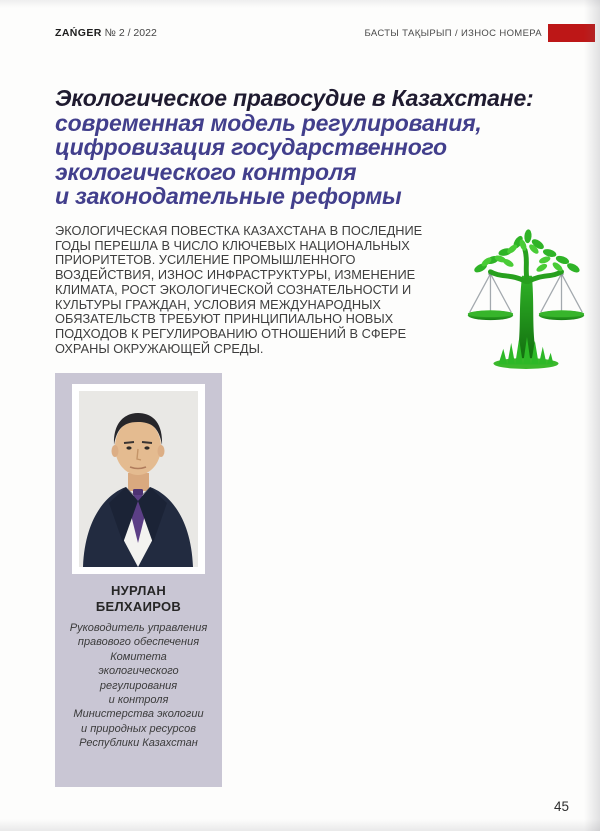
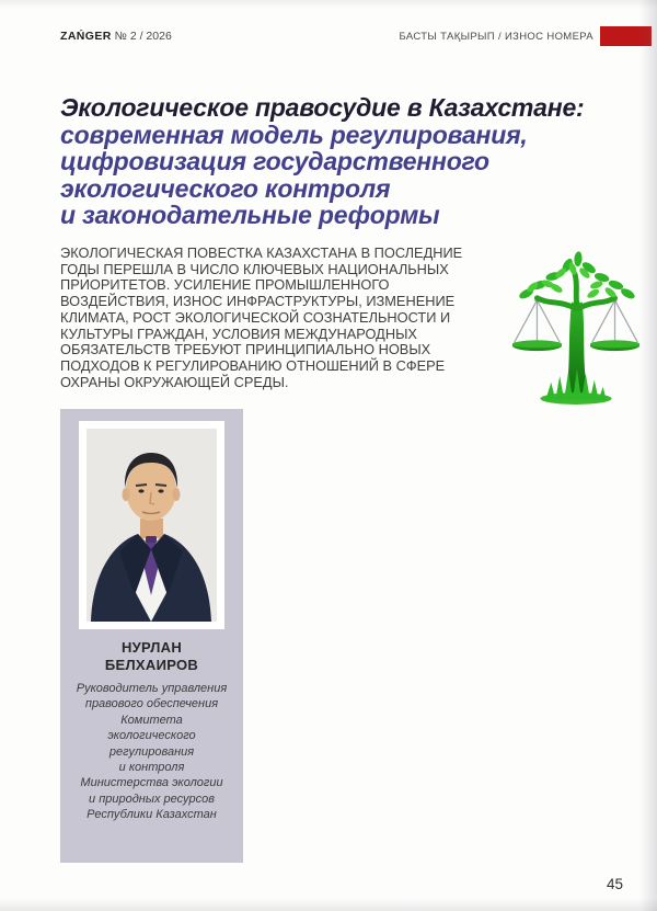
- ZAŃGER № 2 / 2022
+ ZAŃGER № 2 / 2026
  БАСТЫ ТАҚЫРЫП / ИЗНОС НОМЕРА
  Экологическое правосудие в Казахстане:
  современная модель регулирования,
  цифровизация государственного
  экологического контроля
  и законодательные реформы
  ЭКОЛОГИЧЕСКАЯ ПОВЕСТКА КАЗАХСТАНА В ПОСЛЕДНИЕ ГОДЫ ПЕРЕШЛА В ЧИСЛО КЛЮЧЕВЫХ НАЦИОНАЛЬНЫХ ПРИОРИТЕТОВ. УСИЛЕНИЕ ПРОМЫШЛЕННОГО ВОЗДЕЙСТВИЯ, ИЗНОС ИНФРАСТРУКТУРЫ, ИЗМЕНЕНИЕ КЛИМАТА, РОСТ ЭКОЛОГИЧЕСКОЙ СОЗНАТЕЛЬНОСТИ И КУЛЬТУРЫ ГРАЖДАН, УСЛОВИЯ МЕЖДУНАРОДНЫХ ОБЯЗАТЕЛЬСТВ ТРЕБУЮТ ПРИНЦИПИАЛЬНО НОВЫХ ПОДХОДОВ К РЕГУЛИРОВАНИЮ ОТНОШЕНИЙ В СФЕРЕ ОХРАНЫ ОКРУЖАЮЩЕЙ СРЕДЫ.
  НУРЛАН БЕЛХАИРОВ
  Руководитель управления
  правового обеспечения
  Комитета
  экологического
  регулирования
  и контроля
  Министерства экологии
  и природных ресурсов
  Республики Казахстан
  45
